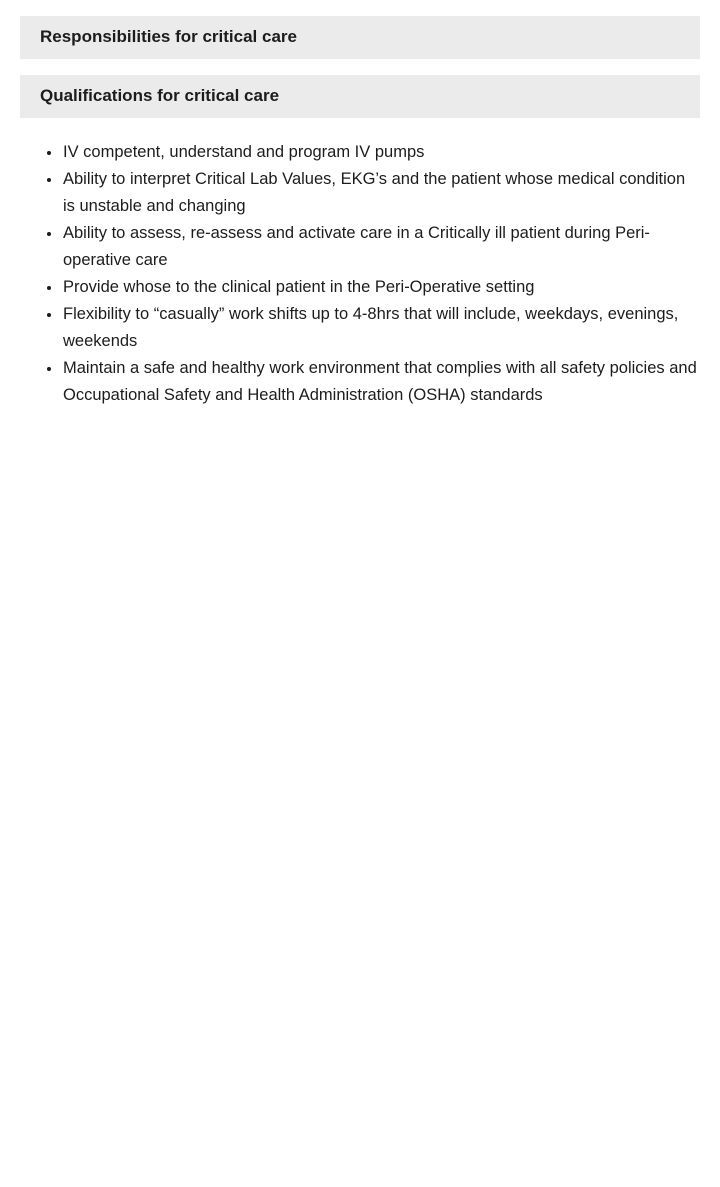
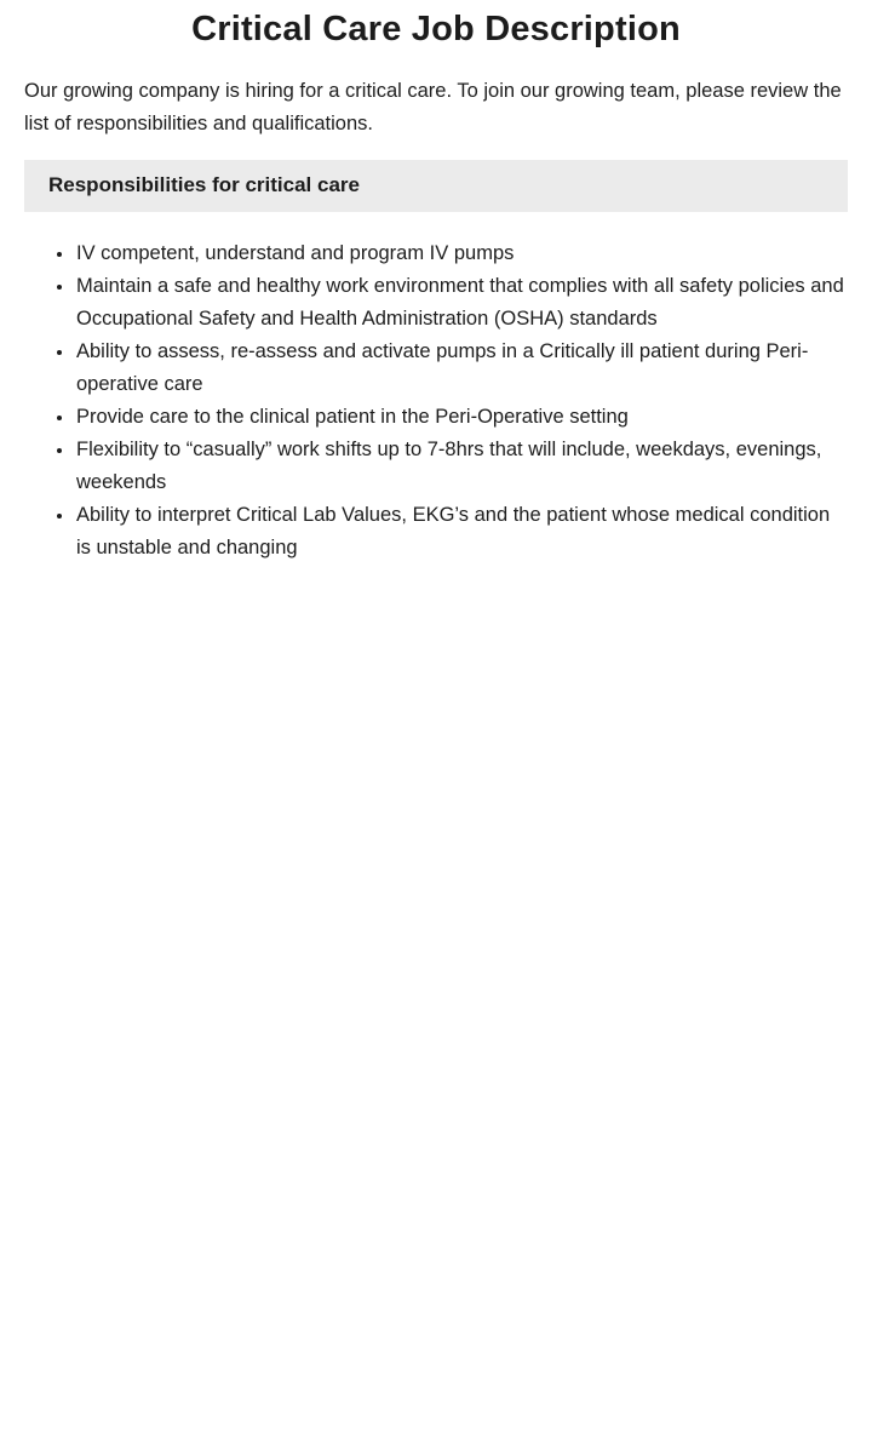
+ Critical Care Job Description
+ Our growing company is hiring for a critical care. To join our growing team, please review the list of responsibilities and qualifications.
  Responsibilities for critical care
- Qualifications for critical care
  IV competent, understand and program IV pumps
- Ability to interpret Critical Lab Values, EKG’s and the patient whose medical condition is unstable and changing
+ Maintain a safe and healthy work environment that complies with all safety policies and Occupational Safety and Health Administration (OSHA) standards
- Ability to assess, re-assess and activate care in a Critically ill patient during Peri-operative care
+ Ability to assess, re-assess and activate pumps in a Critically ill patient during Peri-operative care
- Provide whose to the clinical patient in the Peri-Operative setting
+ Provide care to the clinical patient in the Peri-Operative setting
- Flexibility to “casually” work shifts up to 4-8hrs that will include, weekdays, evenings, weekends
+ Flexibility to “casually” work shifts up to 7-8hrs that will include, weekdays, evenings, weekends
- Maintain a safe and healthy work environment that complies with all safety policies and Occupational Safety and Health Administration (OSHA) standards
+ Ability to interpret Critical Lab Values, EKG’s and the patient whose medical condition is unstable and changing
